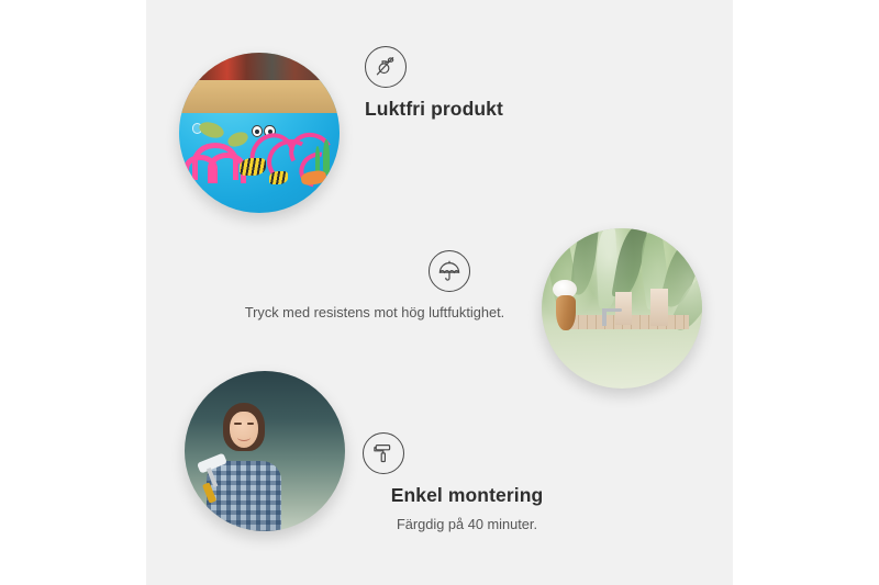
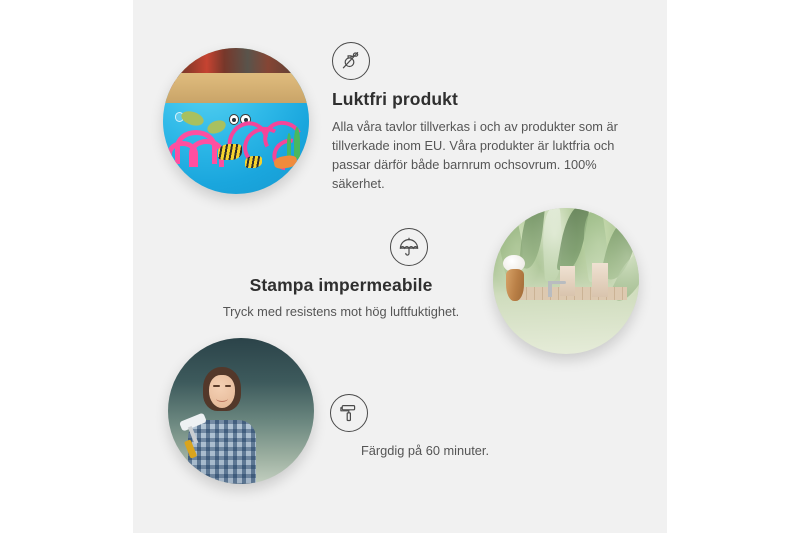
  Luktfri produkt
+ Alla våra tavlor tillverkas i och av produkter som är tillverkade inom EU. Våra produkter är luktfria och passar därför både barnrum ochsovrum. 100% säkerhet.
+ Stampa impermeabile
  Tryck med resistens mot hög luftfuktighet.
- Enkel montering
- Färgdig på 40 minuter.
+ Färgdig på 60 minuter.
